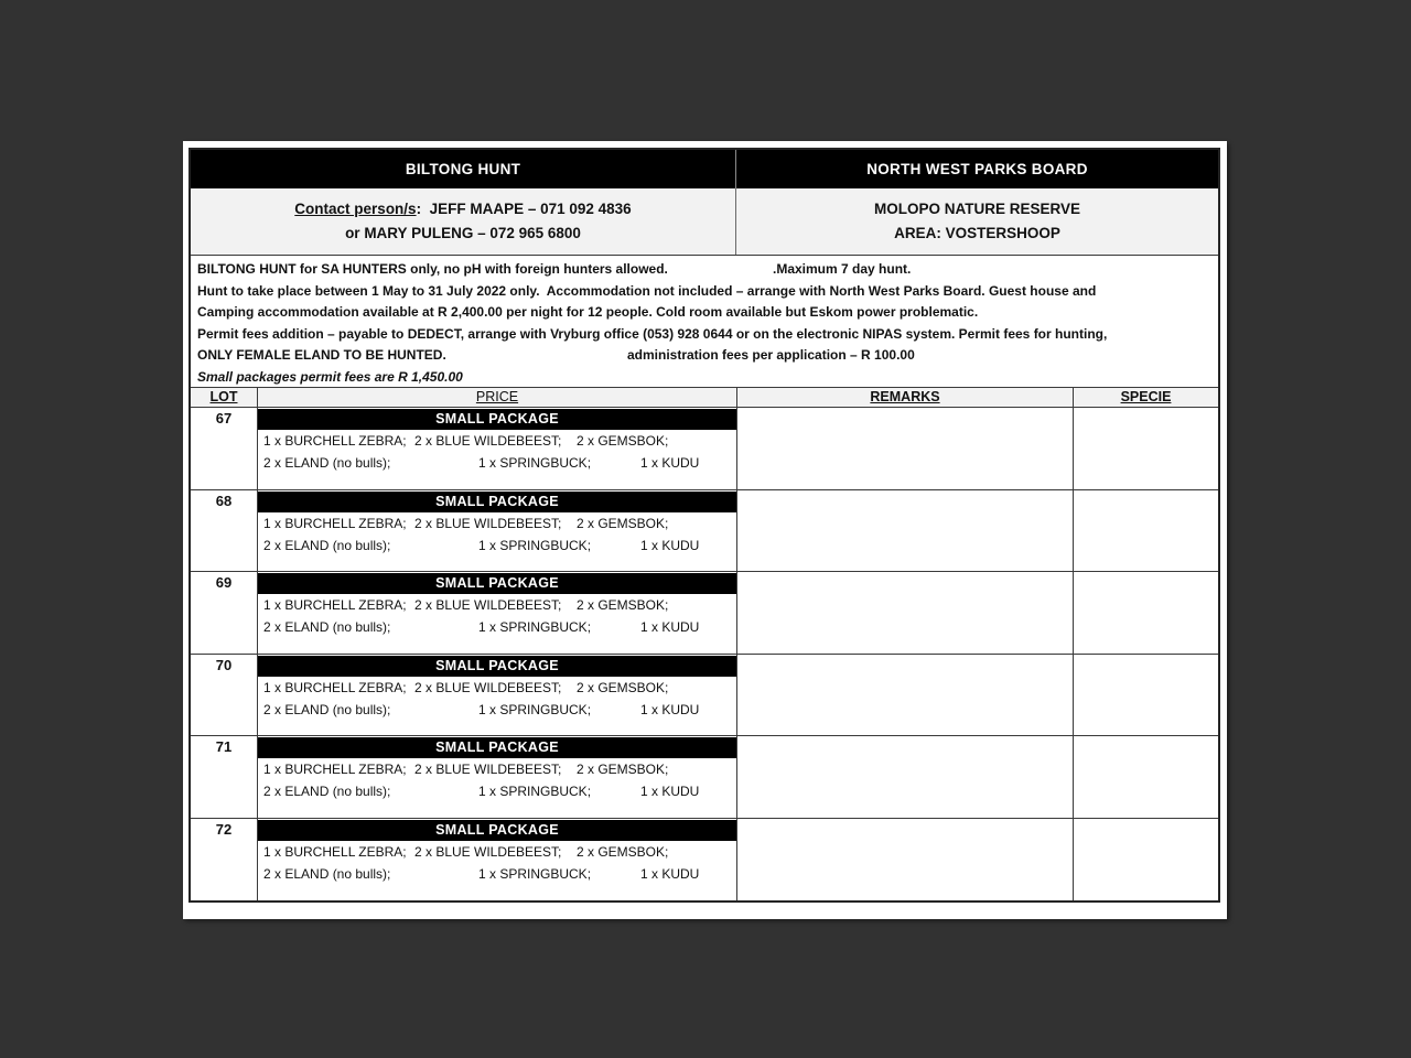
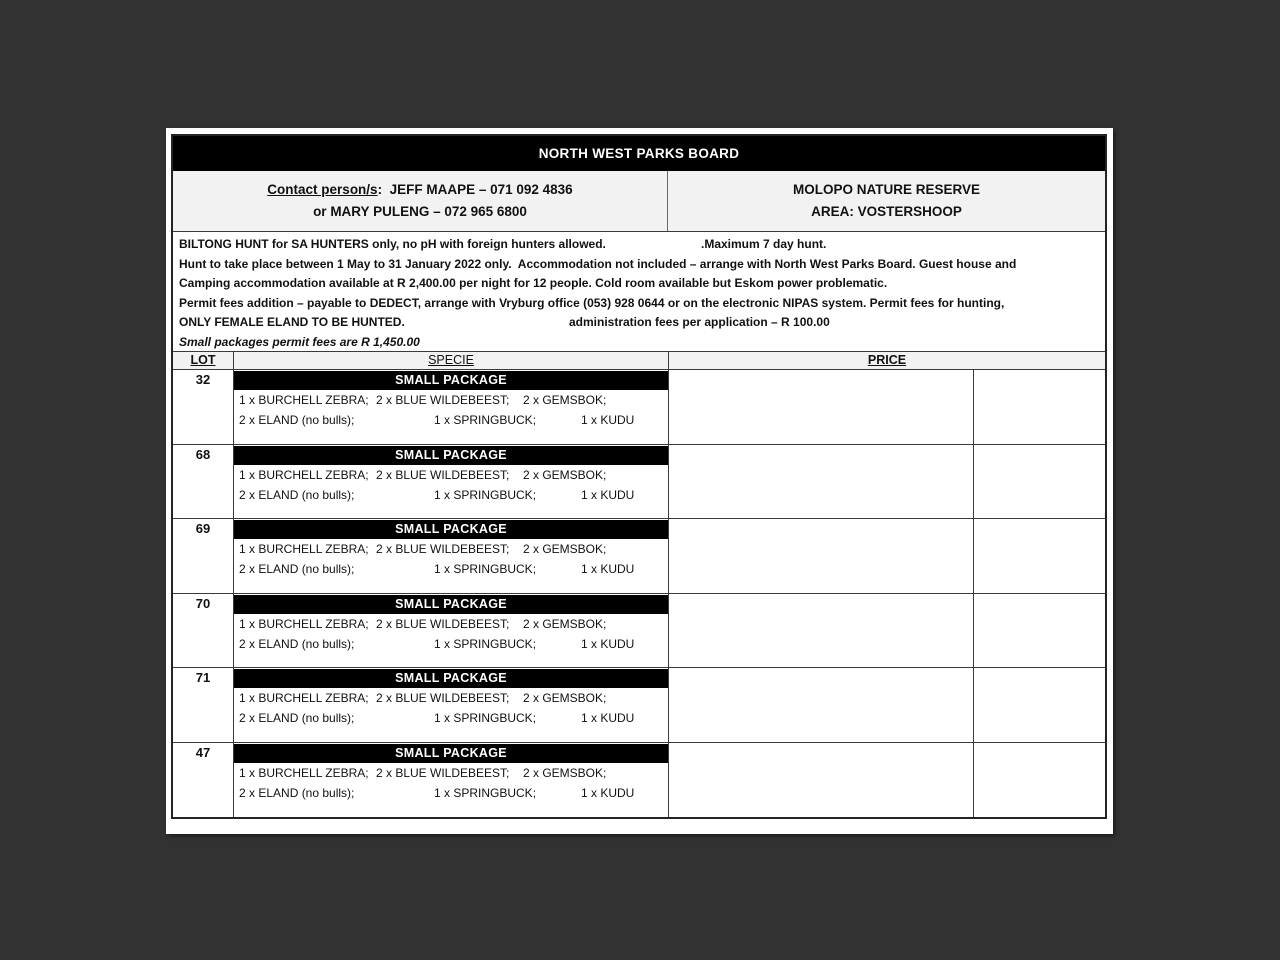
- BILTONG HUNT
  NORTH WEST PARKS BOARD
  Contact person/s: JEFF MAAPE – 071 092 4836
  or MARY PULENG – 072 965 6800
  MOLOPO NATURE RESERVE
  AREA: VOSTERSHOOP
  BILTONG HUNT for SA HUNTERS only, no pH with foreign hunters allowed.
  .Maximum 7 day hunt.
- Hunt to take place between 1 May to 31 July 2022 only. Accommodation not included – arrange with North West Parks Board. Guest house and
+ Hunt to take place between 1 May to 31 January 2022 only. Accommodation not included – arrange with North West Parks Board. Guest house and
  Camping accommodation available at R 2,400.00 per night for 12 people. Cold room available but Eskom power problematic.
  Permit fees addition – payable to DEDECT, arrange with Vryburg office (053) 928 0644 or on the electronic NIPAS system. Permit fees for hunting,
  ONLY FEMALE ELAND TO BE HUNTED.
  administration fees per application – R 100.00
  Small packages permit fees are R 1,450.00
  LOT
- PRICE
+ SPECIE
- REMARKS
- SPECIE
+ PRICE
- 67
+ 32
  SMALL PACKAGE
  1 x BURCHELL ZEBRA;
  2 x BLUE WILDEBEEST;
  2 x GEMSBOK;
  2 x ELAND (no bulls);
  1 x SPRINGBUCK;
  1 x KUDU
  68
  SMALL PACKAGE
  1 x BURCHELL ZEBRA;
  2 x BLUE WILDEBEEST;
  2 x GEMSBOK;
  2 x ELAND (no bulls);
  1 x SPRINGBUCK;
  1 x KUDU
  69
  SMALL PACKAGE
  1 x BURCHELL ZEBRA;
  2 x BLUE WILDEBEEST;
  2 x GEMSBOK;
  2 x ELAND (no bulls);
  1 x SPRINGBUCK;
  1 x KUDU
  70
  SMALL PACKAGE
  1 x BURCHELL ZEBRA;
  2 x BLUE WILDEBEEST;
  2 x GEMSBOK;
  2 x ELAND (no bulls);
  1 x SPRINGBUCK;
  1 x KUDU
  71
  SMALL PACKAGE
  1 x BURCHELL ZEBRA;
  2 x BLUE WILDEBEEST;
  2 x GEMSBOK;
  2 x ELAND (no bulls);
  1 x SPRINGBUCK;
  1 x KUDU
- 72
+ 47
  SMALL PACKAGE
  1 x BURCHELL ZEBRA;
  2 x BLUE WILDEBEEST;
  2 x GEMSBOK;
  2 x ELAND (no bulls);
  1 x SPRINGBUCK;
  1 x KUDU
